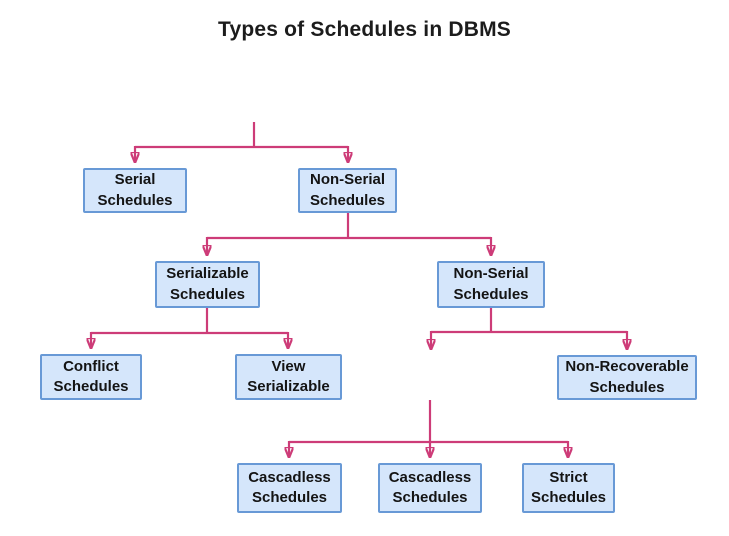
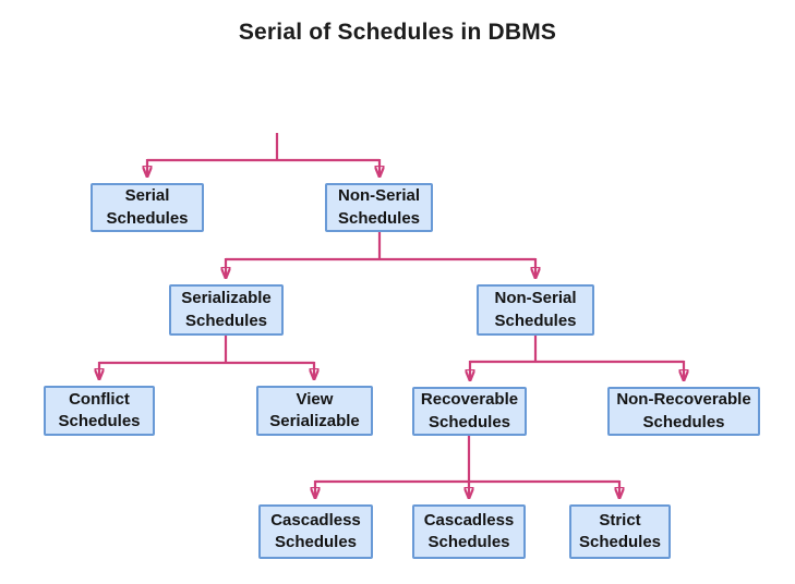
- Types of Schedules in DBMS
+ Serial of Schedules in DBMS
  Serial Schedules
  Non-Serial Schedules
  Serializable Schedules
  Non-Serial Schedules
  Conflict Schedules
  View Serializable
+ Recoverable Schedules
  Non-Recoverable Schedules
  Cascadless Schedules
  Cascadless Schedules
  Strict Schedules
